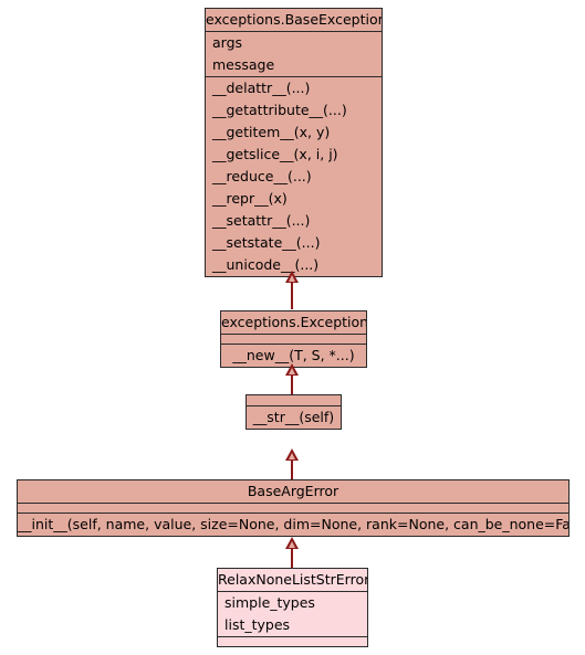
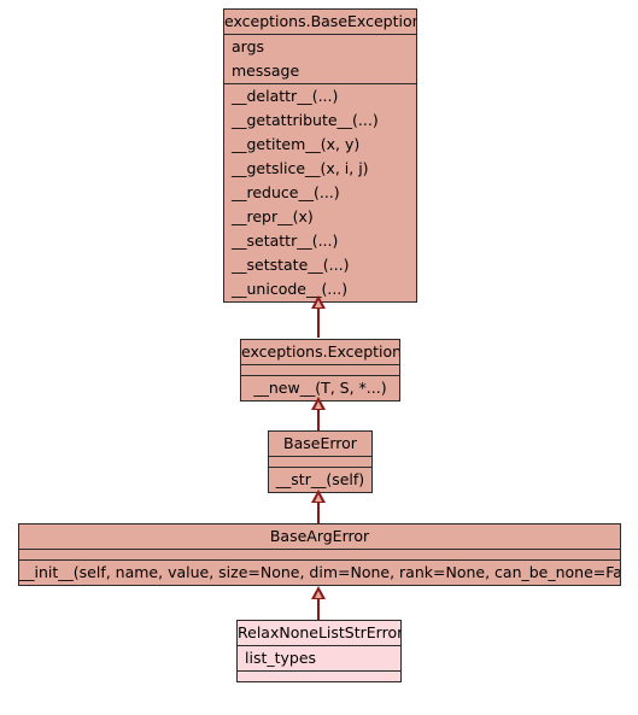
  exceptions.BaseExceptio
  args
  message
  __delattr__(...)
  __getattribute__(...)
  __getitem__(x, y)
  __getslice__(x, i, j)
  __reduce__(...)
  __repr__(x)
  __setattr__(...)
  __setstate__(...)
  __unicode__(...)
  exceptions.Exception
  __new__(T, S, *...)
+ BaseError
  __str__(self)
  BaseArgError
  __init__(self, name, value, size=None, dim=None, rank=None, can_be_none=Fa
  RelaxNoneListStrError
- simple_types
  list_types
